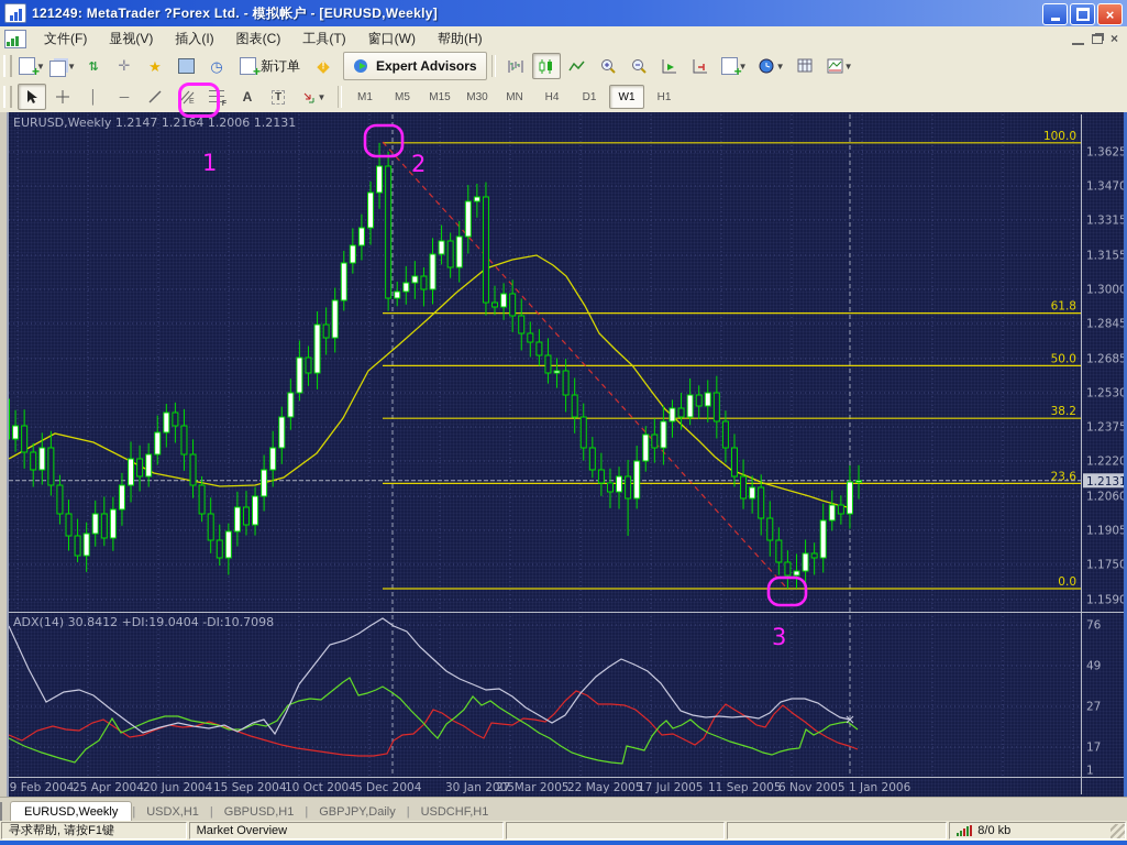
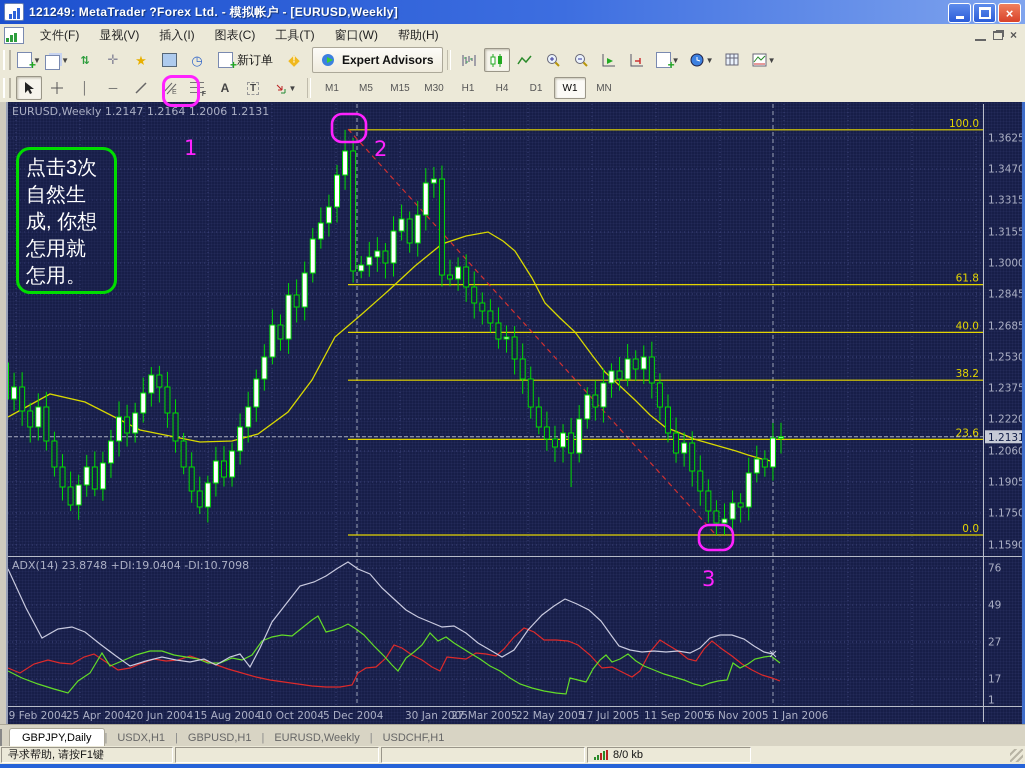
  121249: MetaTrader ?Forex Ltd. - 模拟帐户 - [EURUSD,Weekly]
  ×
  文件(F)
  显视(V)
  插入(I)
  图表(C)
  工具(T)
  窗口(W)
  帮助(H)
  ×
  +
  ▼
  ▼
  ⇅
  ✛
  ★
  ◷
  +
  新订单
  ◆
  !
  Expert Advisors
  +
  ▼
  ▼
  ▼
  │
  ─
  A
  T
  ▼
  M1
  M5
  M15
  M30
- MN
+ H1
  H4
  D1
  W1
- H1
+ MN
  100.0
  61.8
- 50.0
+ 40.0
  38.2
  23.6
  0.0
  1.362
  1.347
  1.331
  1.315
  1.300
  1.284
  1.268
  1.253
  1.237
  1.222
  1.206
  1.190
  1.175
  1.159
  1.213
  76
  49
  27
  17
  1
  9 Feb 2004
  25 Apr 2004
  20 Jun 2004
- 15 Sep 2004
+ 15 Aug 2004
  10 Oct 2004
  5 Dec 2004
  30 Jan 2005
  27 Mar 2005
  22 May 2005
  17 Jul 2005
  11 Sep 2005
  6 Nov 2005
  1 Jan 2006
  EURUSD,Weekly 1.2147 1.2164 1.2006 1.2131
- ADX(14) 30.8412 +DI:19.0404 -DI:10.7098
+ ADX(14) 23.8748 +DI:19.0404 -DI:10.7098
  1
  2
  3
+ 点击3次
+ 自然生
+ 成, 你想
+ 怎用就
+ 怎用。
- EURUSD,Weekly
+ GBPJPY,Daily
  |
  USDX,H1
  |
  GBPUSD,H1
  |
- GBPJPY,Daily
+ EURUSD,Weekly
  |
  USDCHF,H1
  寻求帮助, 请按F1键
- Market Overview
  8/0 kb
